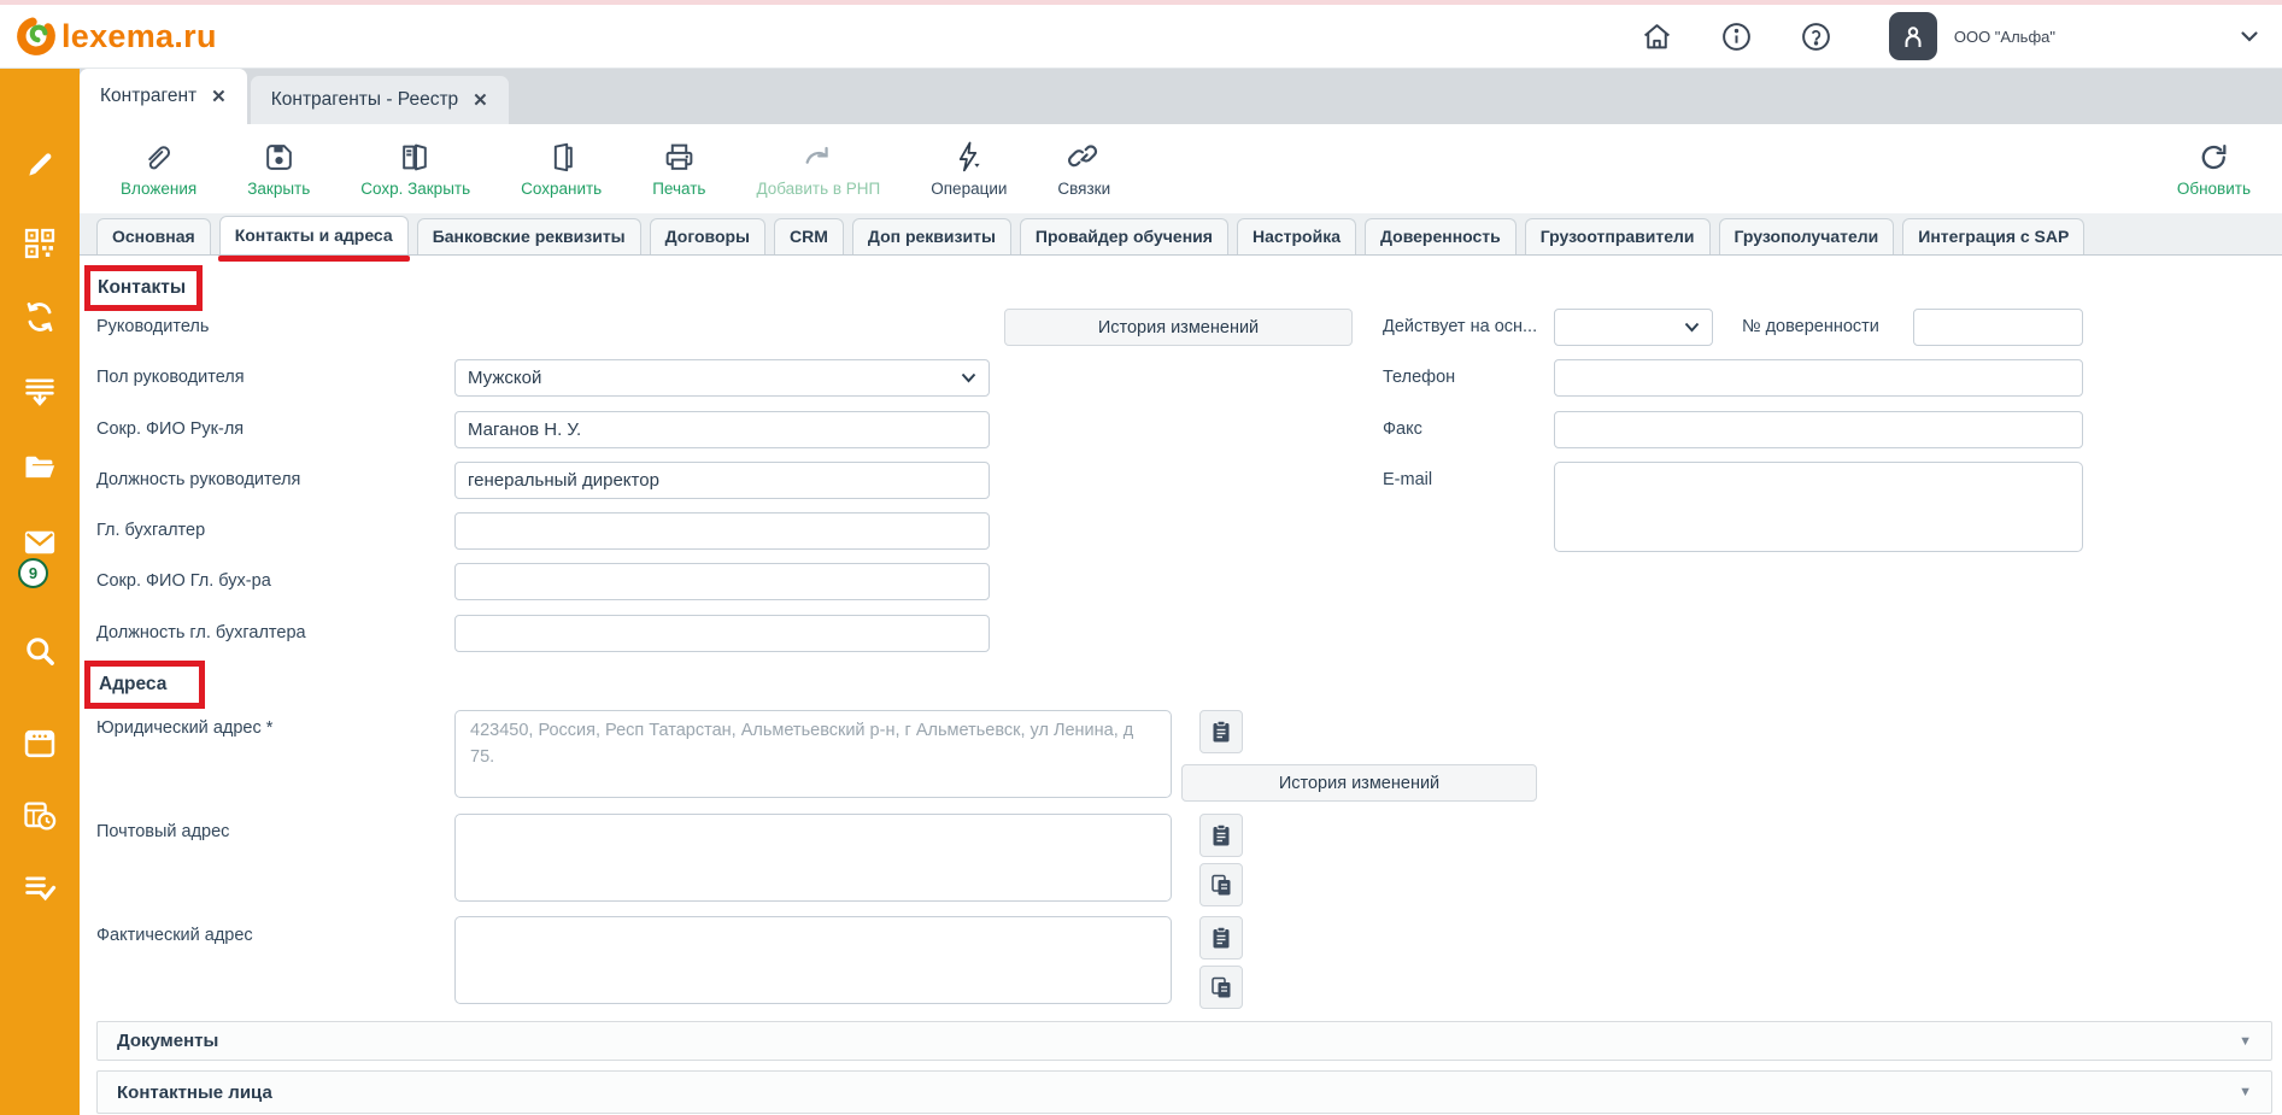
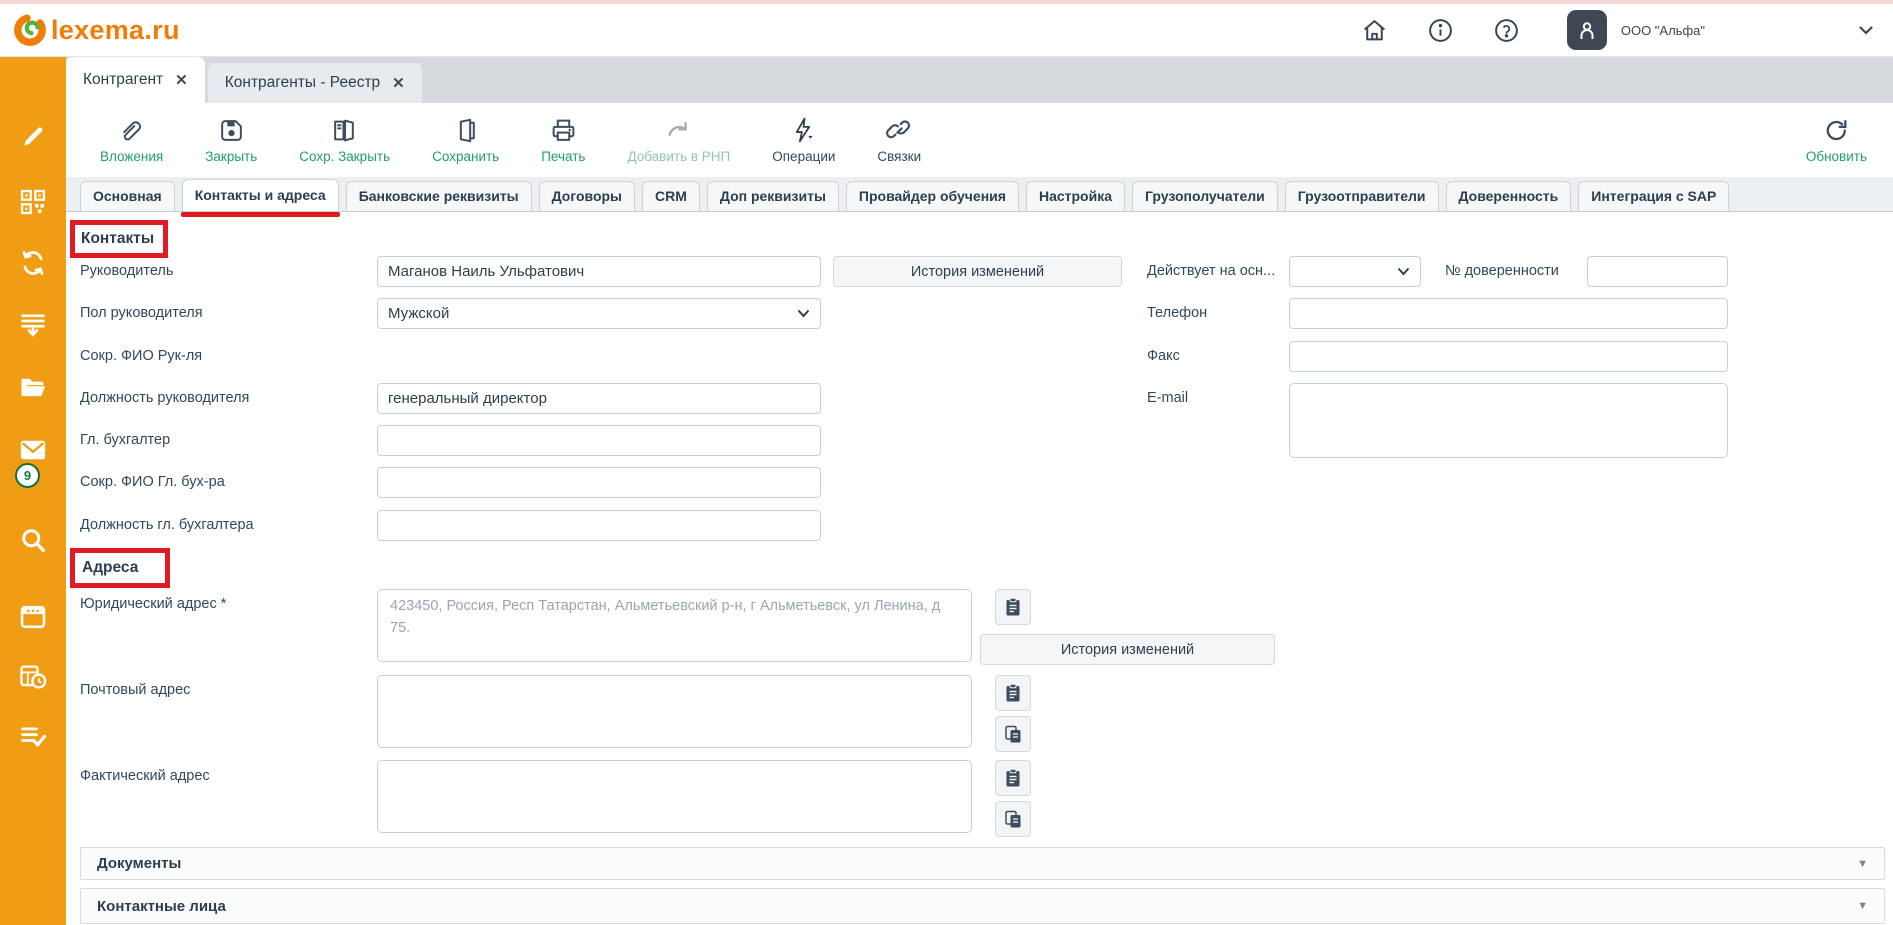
  lexema.ru
  ООО "Альфа"
  9
  Контрагент
  ✕
  Контрагенты - Реестр
  ✕
  Вложения
  Закрыть
  Сохр. Закрыть
  Сохранить
  Печать
  Добавить в РНП
  Операции
  Связки
  Обновить
  Основная
  Контакты и адреса
  Банковские реквизиты
  Договоры
  CRM
  Доп реквизиты
  Провайдер обучения
  Настройка
- Доверенность
+ Грузополучатели
  Грузоотправители
- Грузополучатели
+ Доверенность
  Интеграция с SAP
  Контакты
  Руководитель
+ Маганов Наиль Ульфатович
  Пол руководителя
  Мужской
  Сокр. ФИО Рук-ля
- Маганов Н. У.
  Должность руководителя
  генеральный директор
  Гл. бухгалтер
  Сокр. ФИО Гл. бух-ра
  Должность гл. бухгалтера
  История изменений
  Действует на осн...
  № доверенности
  Телефон
  Факс
  E-mail
  Адреса
  Юридический адрес *
  423450, Россия, Респ Татарстан, Альметьевский р-н, г Альметьевск, ул Ленина, д 75.
  История изменений
  Почтовый адрес
  Фактический адрес
  Документы
  ▼
  Контактные лица
  ▼
